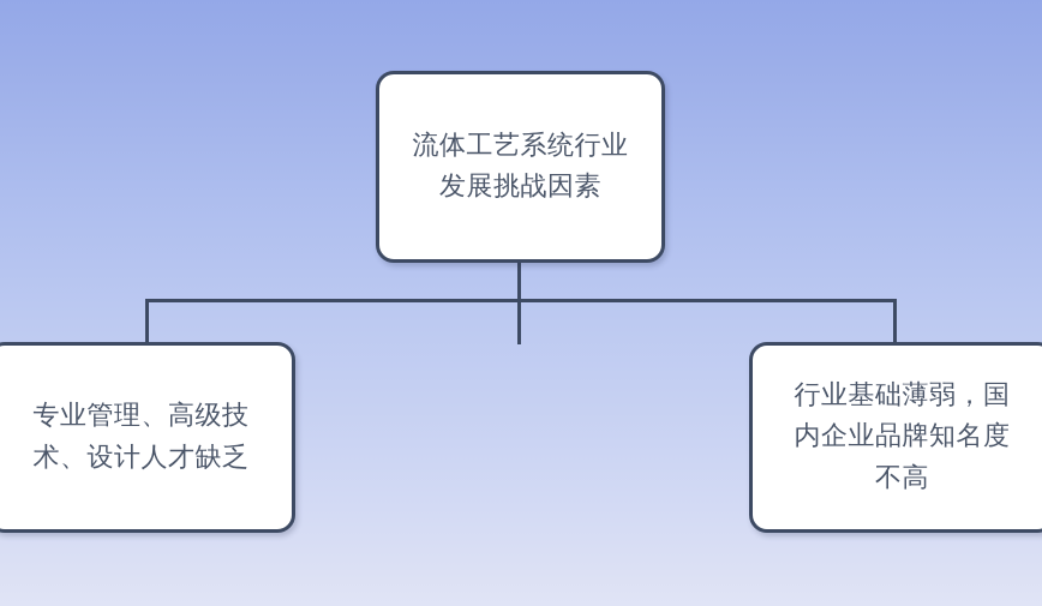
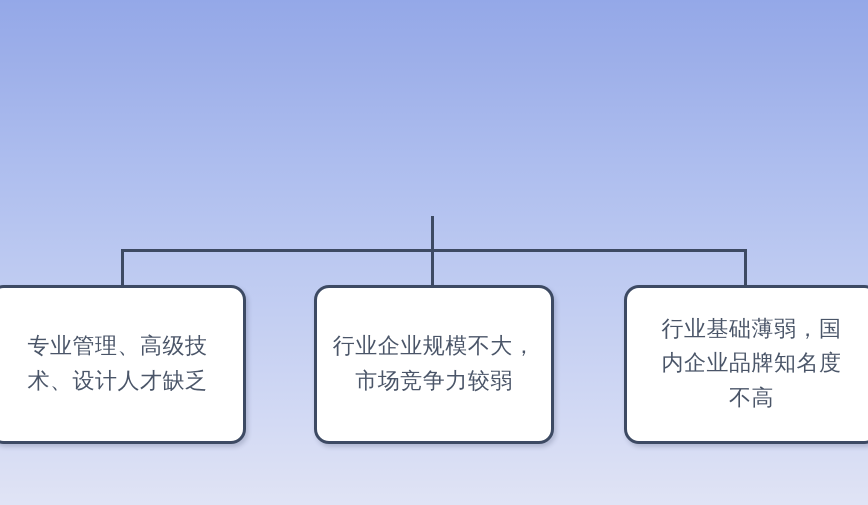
- 流体工艺系统行业
- 发展挑战因素
  专业管理、高级技
  术、设计人才缺乏
+ 行业企业规模不大，
+ 市场竞争力较弱
  行业基础薄弱，国
  内企业品牌知名度
  不高
